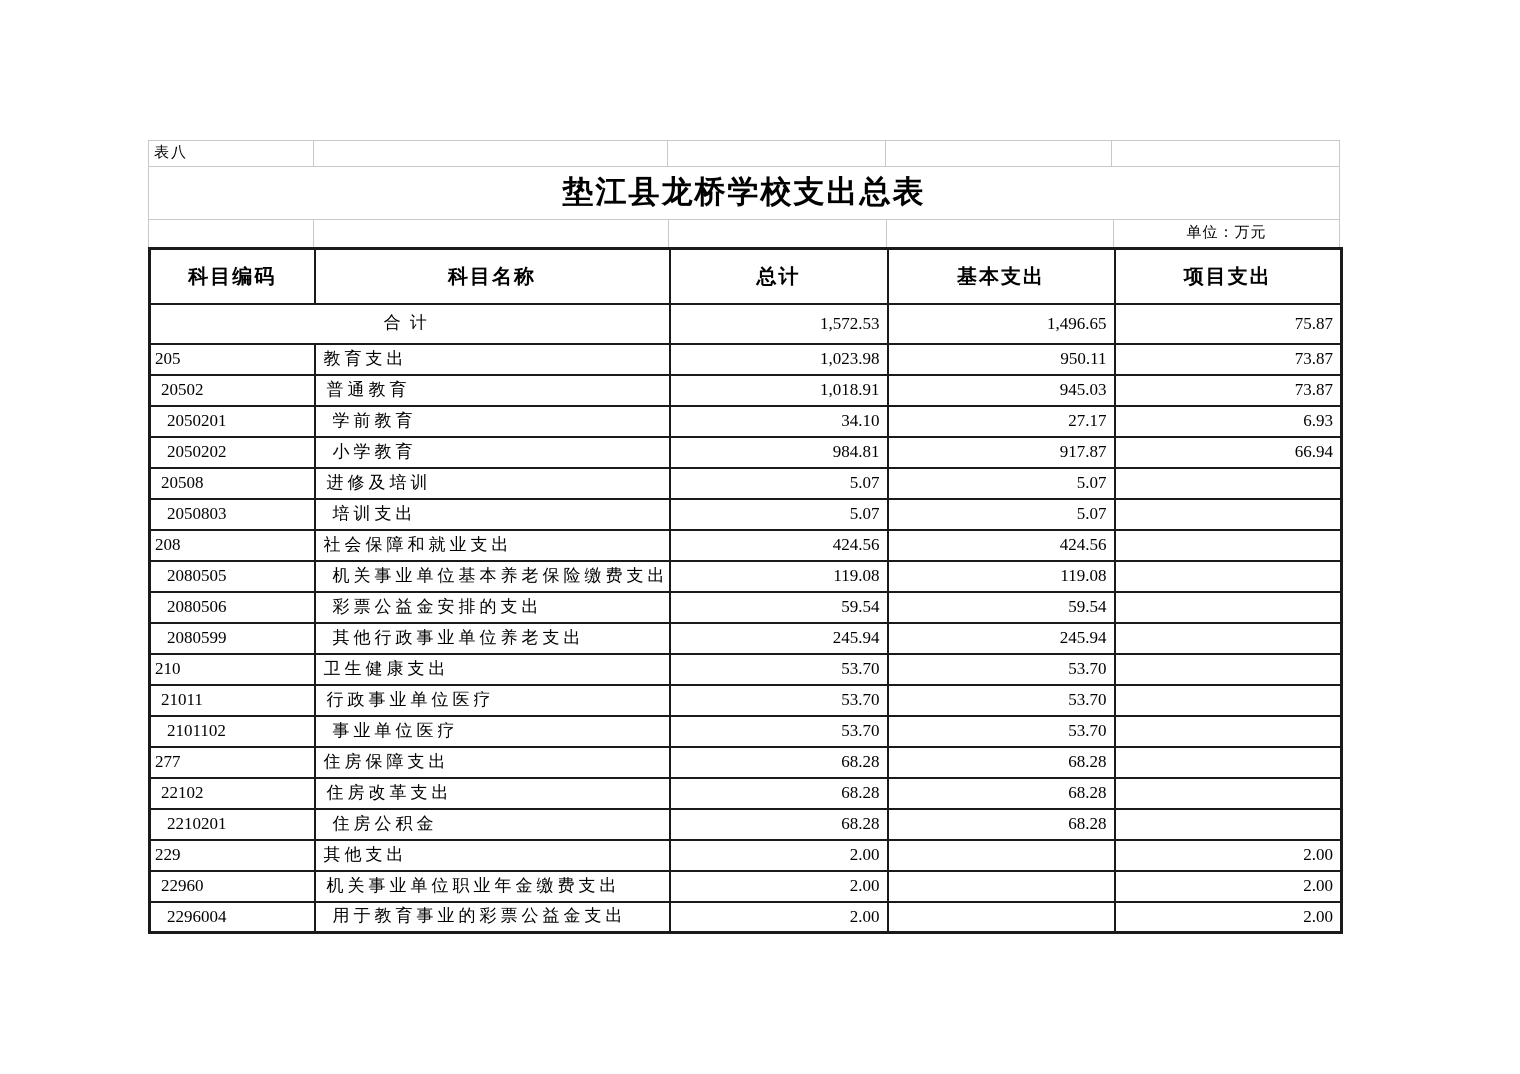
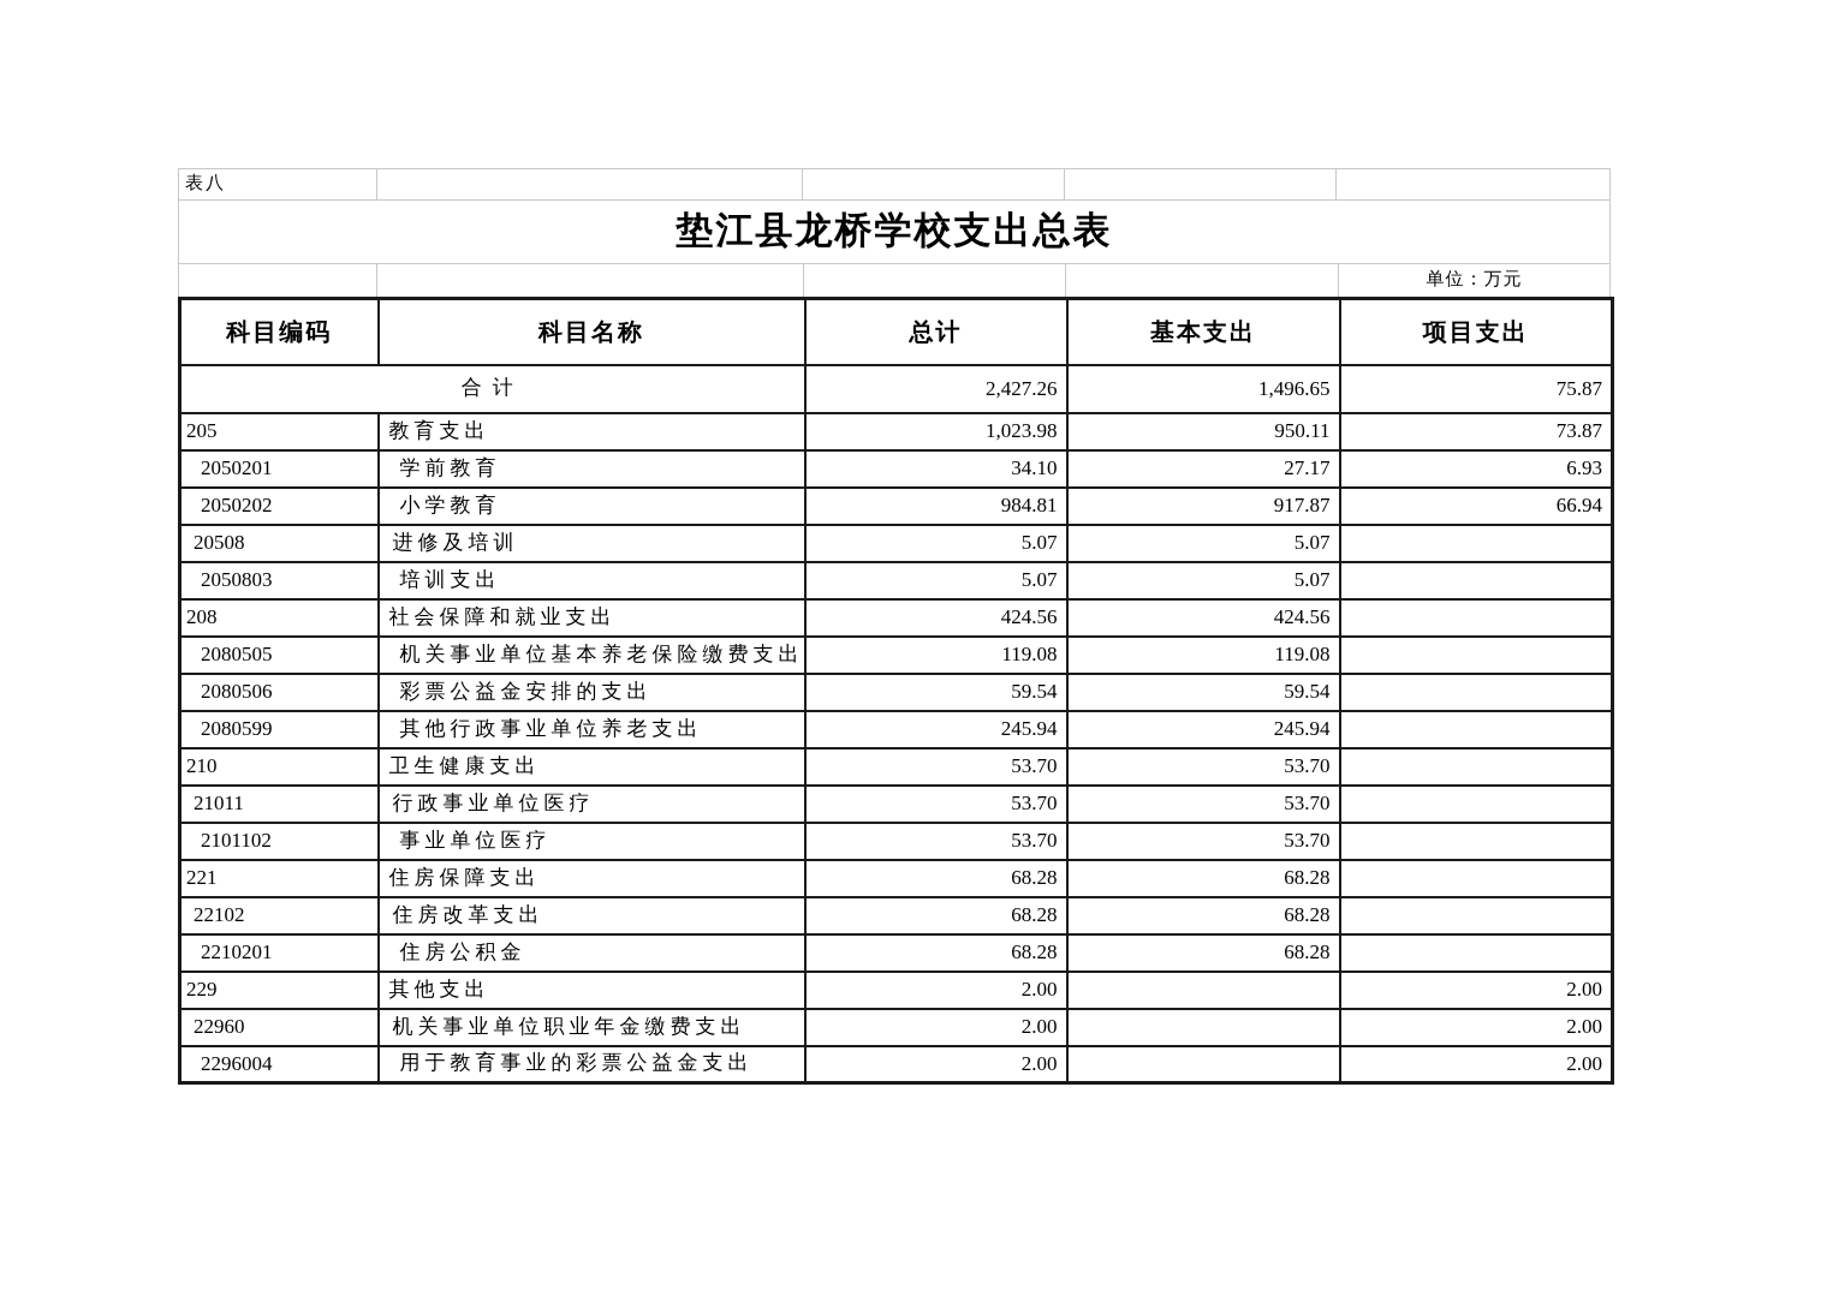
  表八
  垫江县龙桥学校支出总表
  单位：万元
  科目编码	科目名称	总计	基本支出	项目支出
- 合计	1,572.53	1,496.65	75.87
+ 合计	2,427.26	1,496.65	75.87
  205	教育支出	1,023.98	950.11	73.87
- 20502	普通教育	1,018.91	945.03	73.87
  2050201	学前教育	34.10	27.17	6.93
  2050202	小学教育	984.81	917.87	66.94
  20508	进修及培训	5.07	5.07
  2050803	培训支出	5.07	5.07
  208	社会保障和就业支出	424.56	424.56
  2080505	机关事业单位基本养老保险缴费支出	119.08	119.08
  2080506	彩票公益金安排的支出	59.54	59.54
  2080599	其他行政事业单位养老支出	245.94	245.94
  210	卫生健康支出	53.70	53.70
  21011	行政事业单位医疗	53.70	53.70
  2101102	事业单位医疗	53.70	53.70
- 277	住房保障支出	68.28	68.28
+ 221	住房保障支出	68.28	68.28
  22102	住房改革支出	68.28	68.28
  2210201	住房公积金	68.28	68.28
  229	其他支出	2.00		2.00
  22960	机关事业单位职业年金缴费支出	2.00		2.00
  2296004	用于教育事业的彩票公益金支出	2.00		2.00
